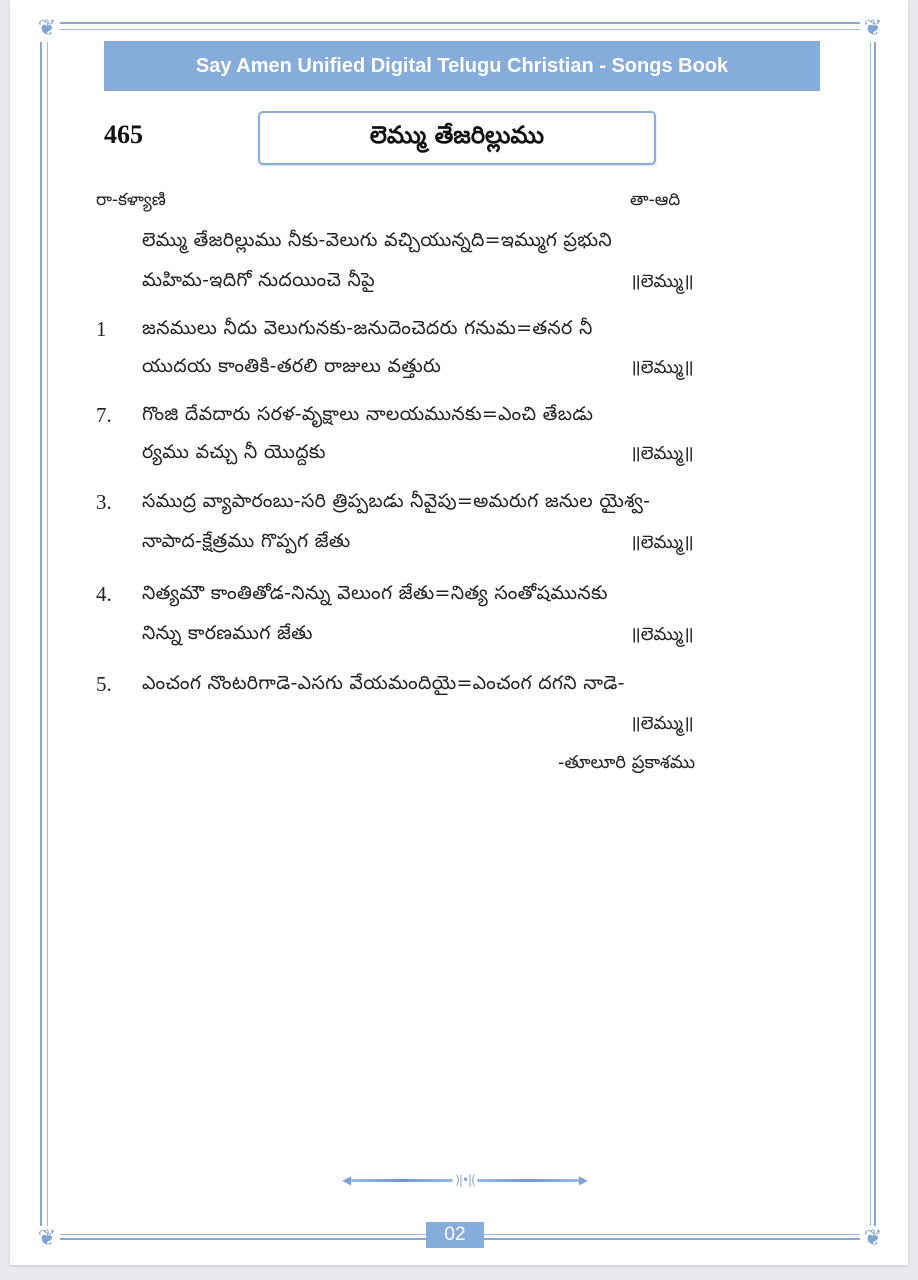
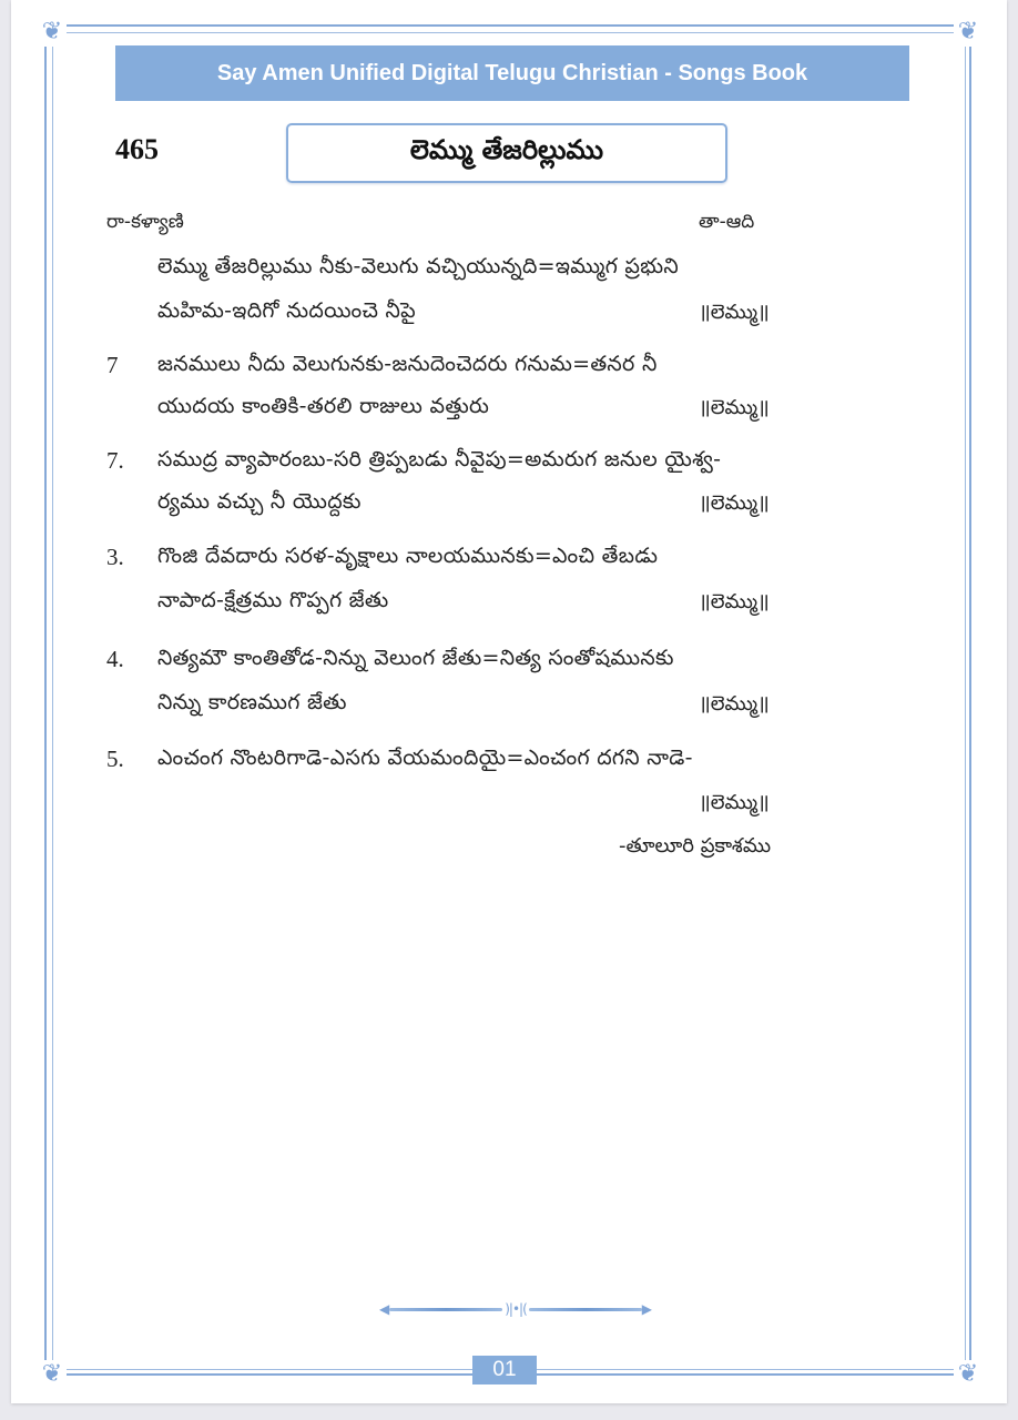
  ❦
  ❦
  ❦
  ❦
  Say Amen Unified Digital Telugu Christian - Songs Book
  465
  లెమ్ము తేజరిల్లుము
  రా-కళ్యాణి
  తా-ఆది
  లెమ్ము తేజరిల్లుము నీకు-వెలుగు వచ్చియున్నది=ఇమ్ముగ ప్రభుని
  మహిమ-ఇదిగో నుదయించె నీపై
  ॥లెమ్ము॥
- 1
+ 7
  జనములు నీదు వెలుగునకు-జనుదెంచెదరు గనుమ=తనర నీ
  యుదయ కాంతికి-తరలి రాజులు వత్తురు
  ॥లెమ్ము॥
  7.
- గొంజి దేవదారు సరళ-వృక్షాలు నాలయమునకు=ఎంచి తేబడు
+ సముద్ర వ్యాపారంబు-సరి త్రిప్పబడు నీవైపు=అమరుగ జనుల యైశ్వ-
  ర్యము వచ్చు నీ యొద్దకు
  ॥లెమ్ము॥
  3.
- సముద్ర వ్యాపారంబు-సరి త్రిప్పబడు నీవైపు=అమరుగ జనుల యైశ్వ-
+ గొంజి దేవదారు సరళ-వృక్షాలు నాలయమునకు=ఎంచి తేబడు
  నాపాద-క్షేత్రము గొప్పగ జేతు
  ॥లెమ్ము॥
  4.
  నిత్యమౌ కాంతితోడ-నిన్ను వెలుంగ జేతు=నిత్య సంతోషమునకు
  నిన్ను కారణముగ జేతు
  ॥లెమ్ము॥
  5.
  ఎంచంగ నొంటరిగాడె-ఎసగు వేయమందియై=ఎంచంగ దగని నాడె-
  ॥లెమ్ము॥
  -తూలూరి ప్రకాశము
  ◀
  )|•|(
  ▶
- 02
+ 01
